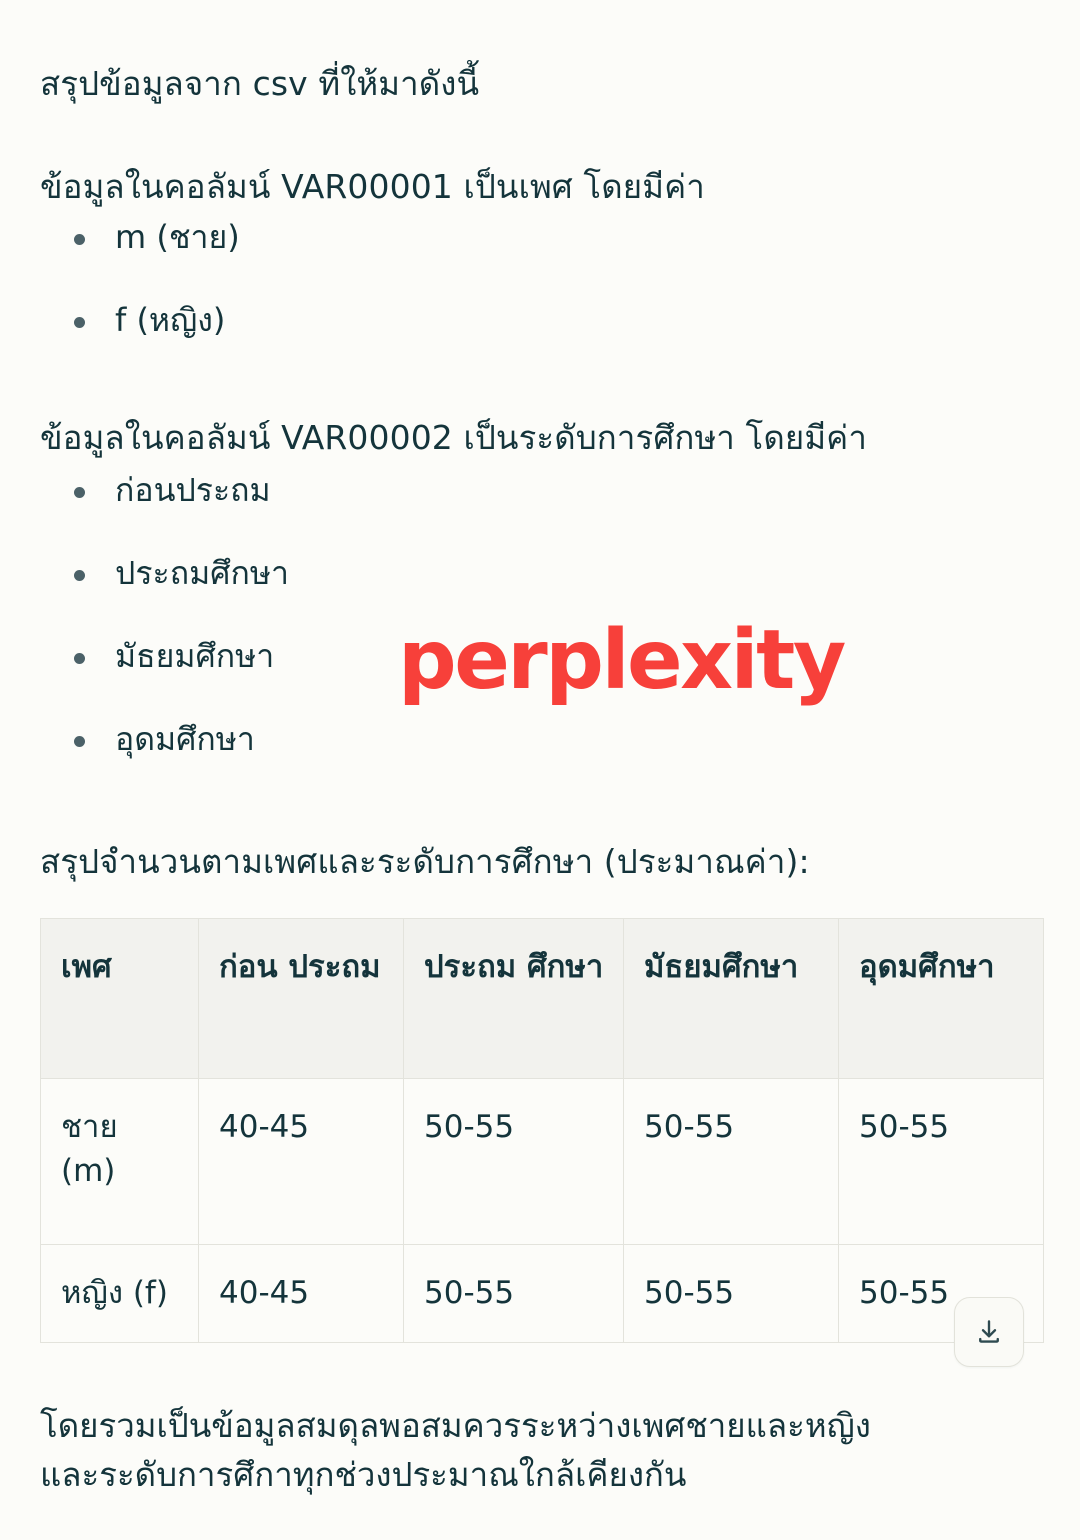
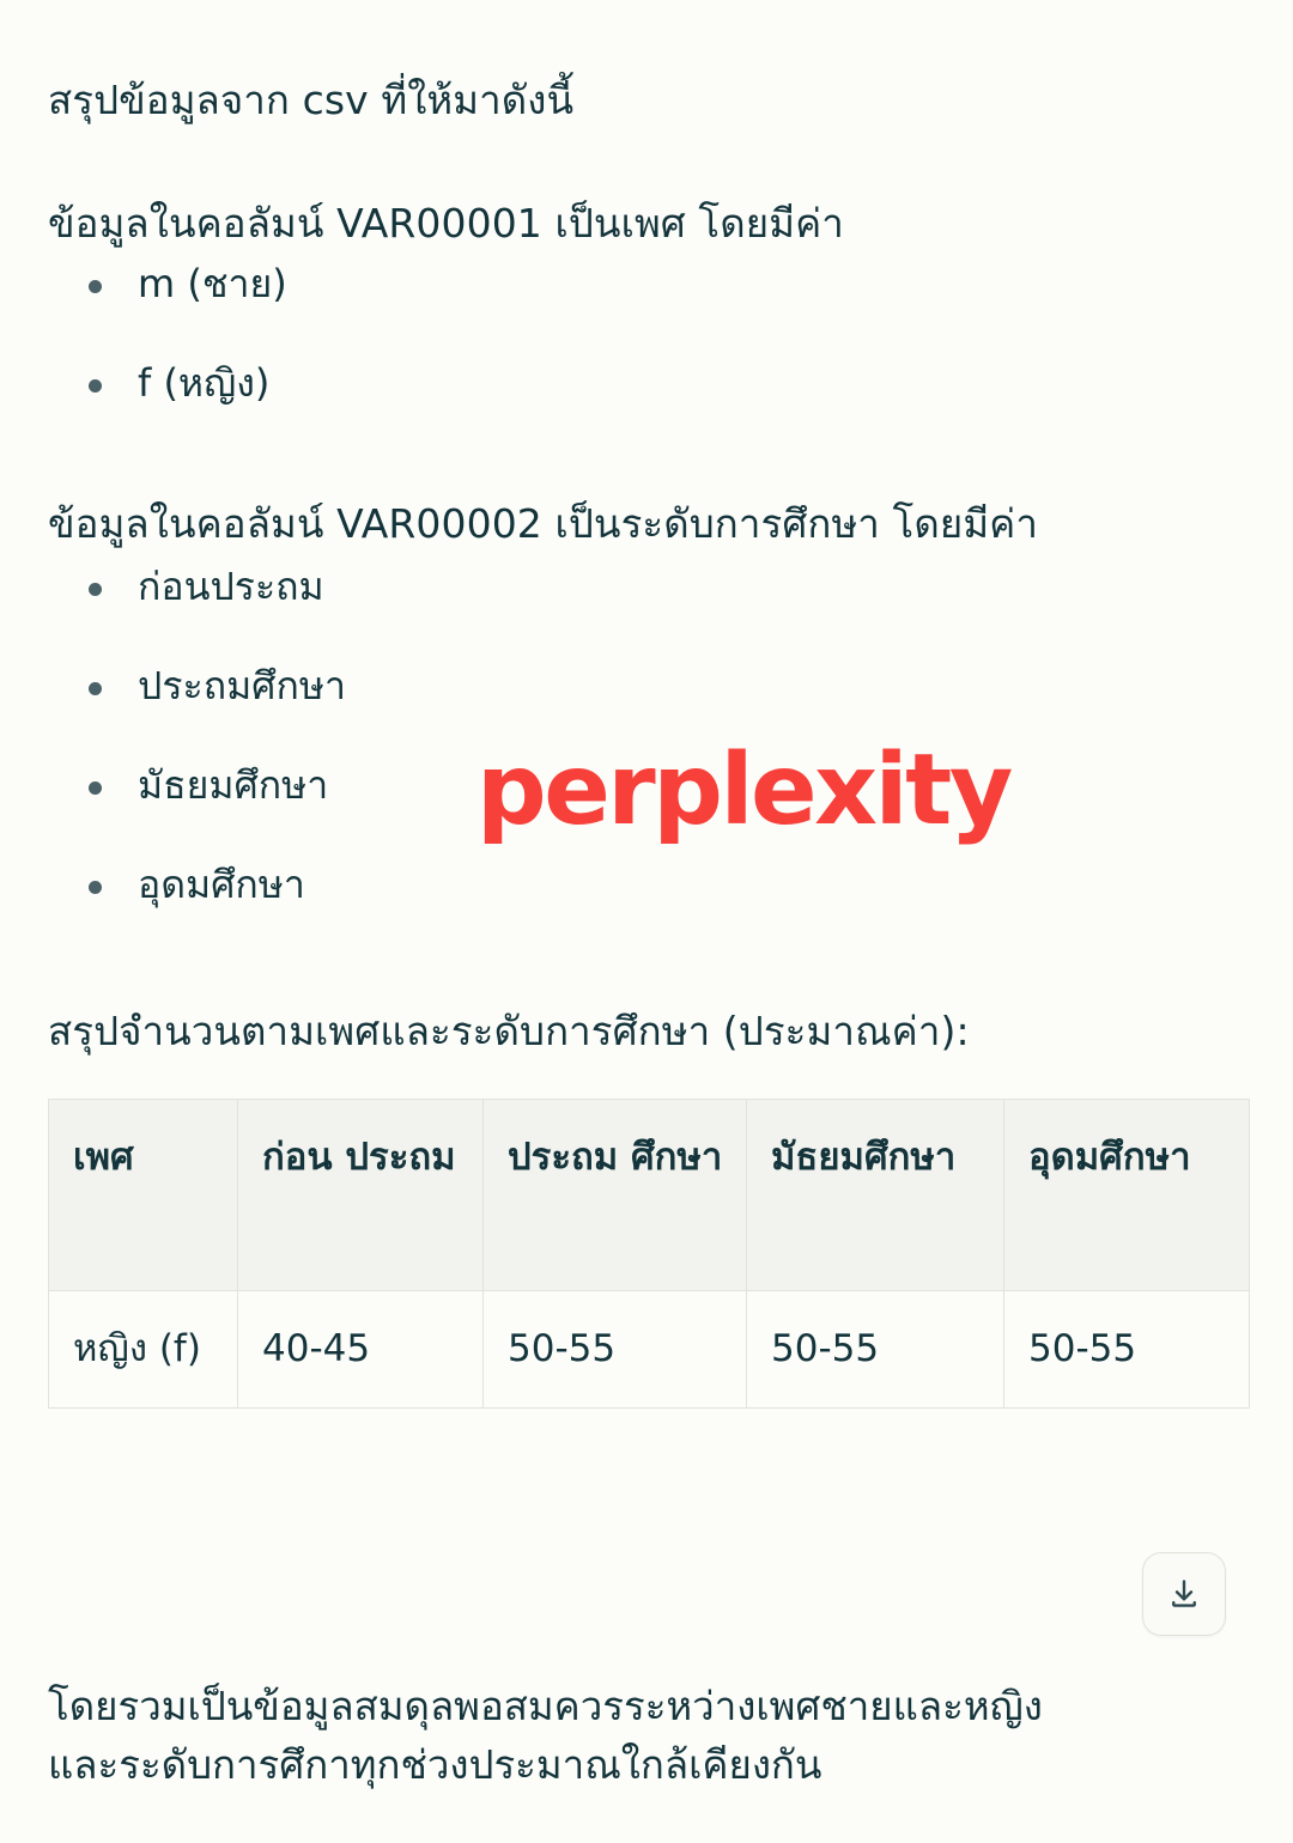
  สรุปข้อมูลจาก csv ที่ให้มาดังนี้
  ข้อมูลในคอลัมน์ VAR00001 เป็นเพศ โดยมีค่า
  m (ชาย)
  f (หญิง)
  ข้อมูลในคอลัมน์ VAR00002 เป็นระดับการศึกษา โดยมีค่า
  ก่อนประถม
  ประถมศึกษา
  มัธยมศึกษา
  อุดมศึกษา
  perplexity
  สรุปจำนวนตามเพศและระดับการศึกษา (ประมาณค่า):
  เพศ	ก่อน ประถม	ประถม ศึกษา	มัธยมศึกษา	อุดมศึกษา
- ชาย (m)	40-45	50-55	50-55	50-55
  หญิง (f)	40-45	50-55	50-55	50-55
  โดยรวมเป็นข้อมูลสมดุลพอสมควรระหว่างเพศชายและหญิง
  และระดับการศึกาทุกช่วงประมาณใกล้เคียงกัน
